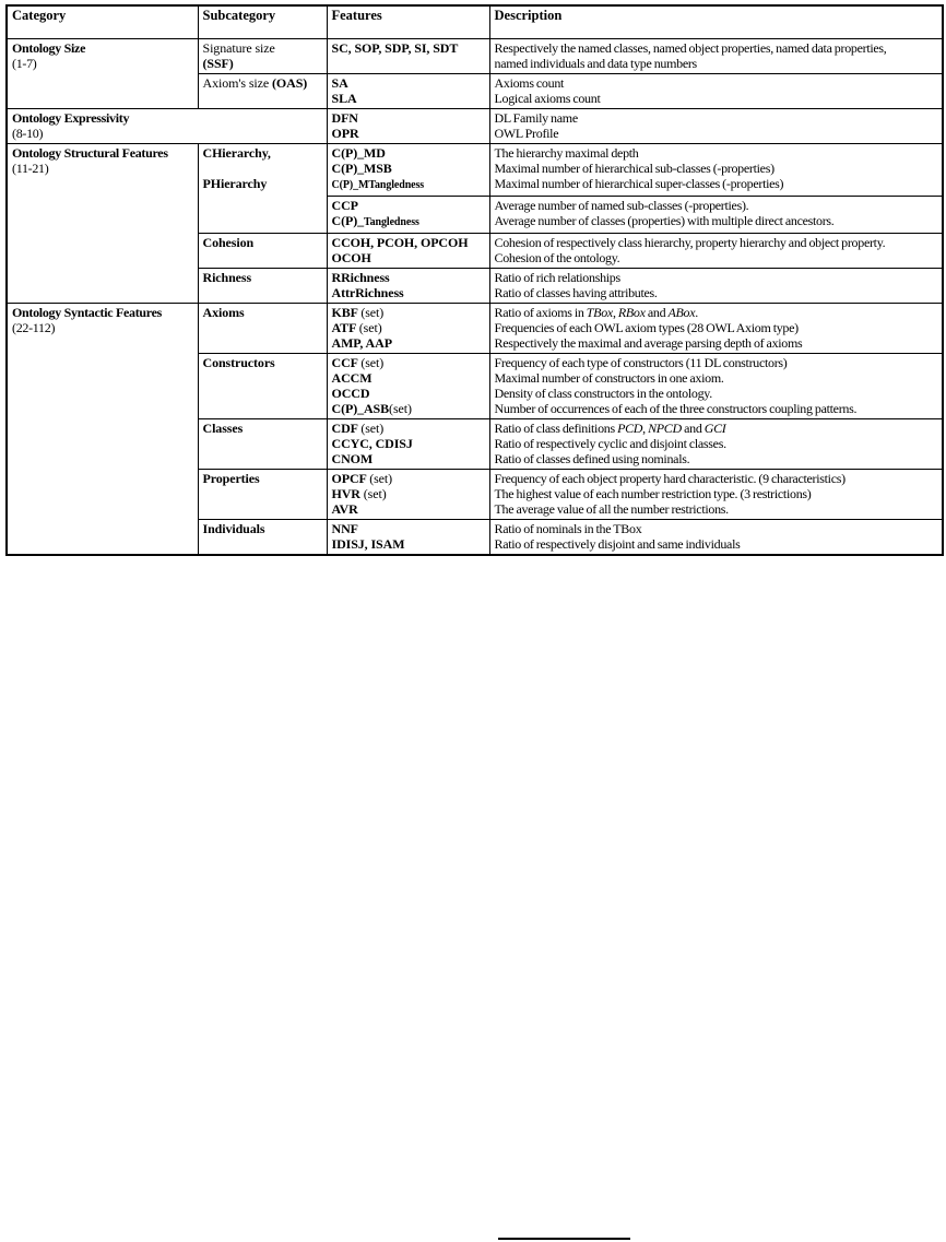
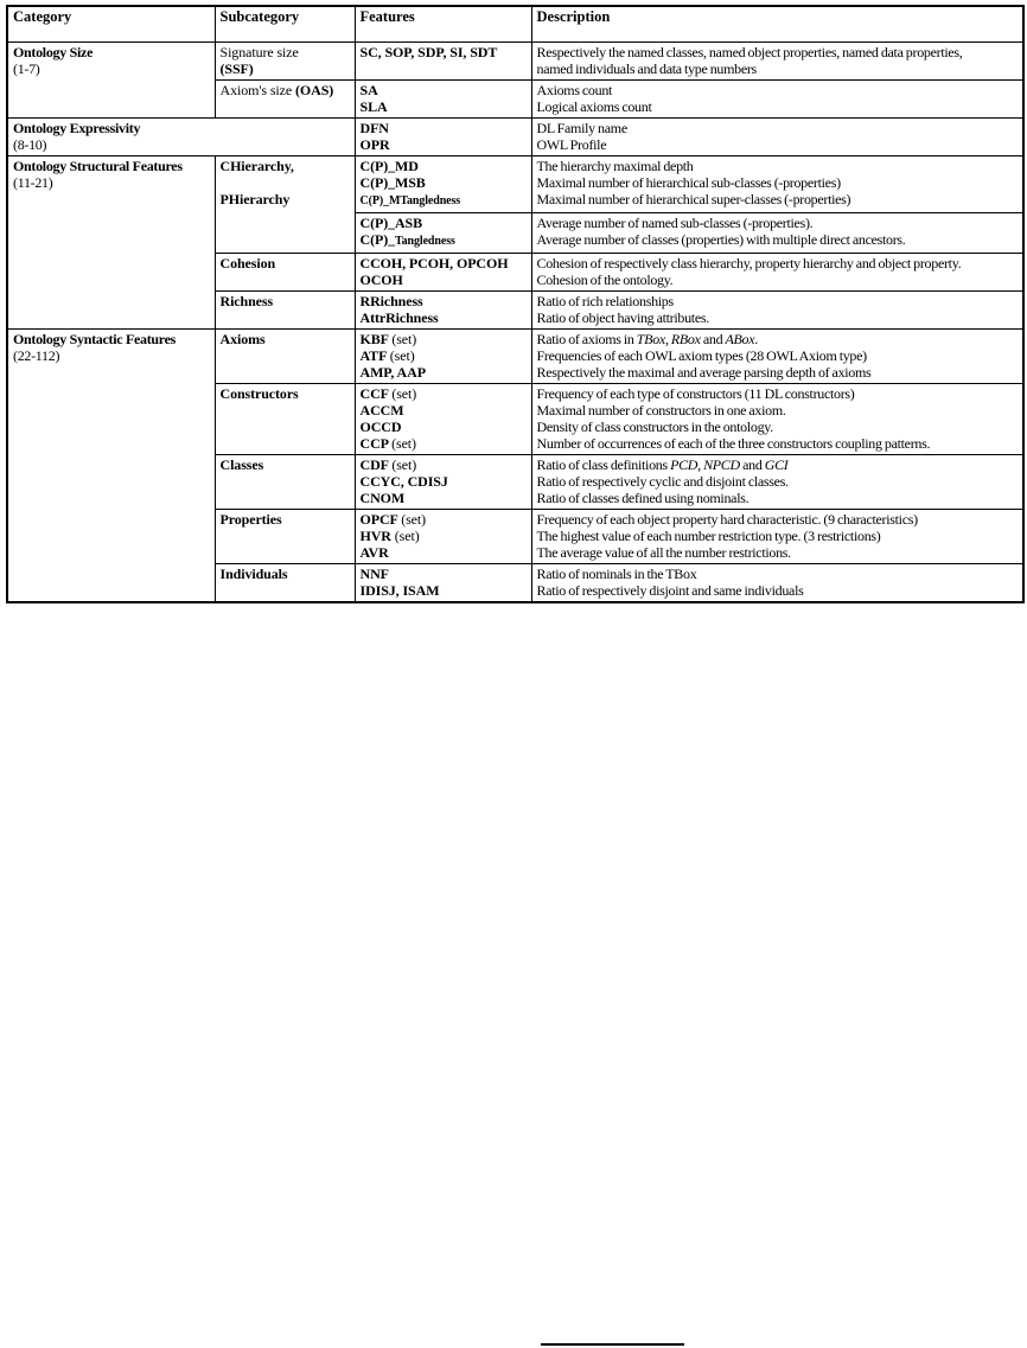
  Category	Subcategory	Features	Description
  Ontology Size(1-7)	Signature size(SSF)	SC, SOP, SDP, SI, SDT	Respectively the named classes, named object properties, named data properties,named individuals and data type numbers
  Axiom's size (OAS)	SASLA	Axioms countLogical axioms count
  Ontology Expressivity(8-10)	DFNOPR	DL Family nameOWL Profile
  Ontology Structural Features(11-21)	CHierarchy, PHierarchy	C(P)_MDC(P)_MSBC(P)_MTangledness	The hierarchy maximal depthMaximal number of hierarchical sub-classes (-properties)Maximal number of hierarchical super-classes (-properties)
- CCP C(P)_Tangledness	Average number of named sub-classes (-properties).Average number of classes (properties) with multiple direct ancestors.
+ C(P)_ASBC(P)_Tangledness	Average number of named sub-classes (-properties).Average number of classes (properties) with multiple direct ancestors.
  Cohesion	CCOH, PCOH, OPCOHOCOH	Cohesion of respectively class hierarchy, property hierarchy and object property.Cohesion of the ontology.
- Richness	RRichnessAttrRichness	Ratio of rich relationshipsRatio of classes having attributes.
+ Richness	RRichnessAttrRichness	Ratio of rich relationshipsRatio of object having attributes.
  Ontology Syntactic Features(22-112)	Axioms	KBF (set)ATF (set)AMP, AAP	Ratio of axioms in TBox, RBox and ABox.Frequencies of each OWL axiom types (28 OWL Axiom type)Respectively the maximal and average parsing depth of axioms
- Constructors	CCF (set)ACCMOCCDC(P)_ASB(set)	Frequency of each type of constructors (11 DL constructors)Maximal number of constructors in one axiom.Density of class constructors in the ontology.Number of occurrences of each of the three constructors coupling patterns.
+ Constructors	CCF (set)ACCMOCCDCCP (set)	Frequency of each type of constructors (11 DL constructors)Maximal number of constructors in one axiom.Density of class constructors in the ontology.Number of occurrences of each of the three constructors coupling patterns.
  Classes	CDF (set)CCYC, CDISJCNOM	Ratio of class definitions PCD, NPCD and GCIRatio of respectively cyclic and disjoint classes.Ratio of classes defined using nominals.
  Properties	OPCF (set)HVR (set)AVR	Frequency of each object property hard characteristic. (9 characteristics)The highest value of each number restriction type. (3 restrictions)The average value of all the number restrictions.
  Individuals	NNFIDISJ, ISAM	Ratio of nominals in the TBoxRatio of respectively disjoint and same individuals
